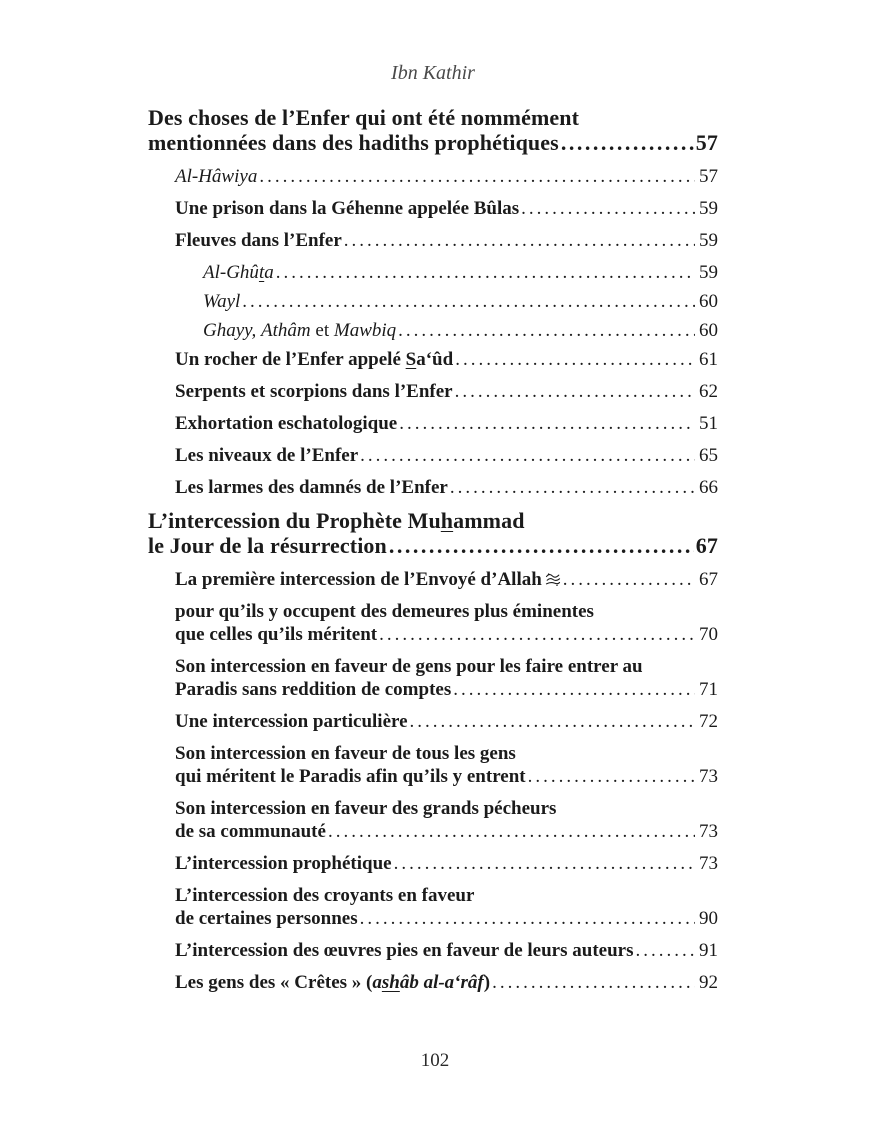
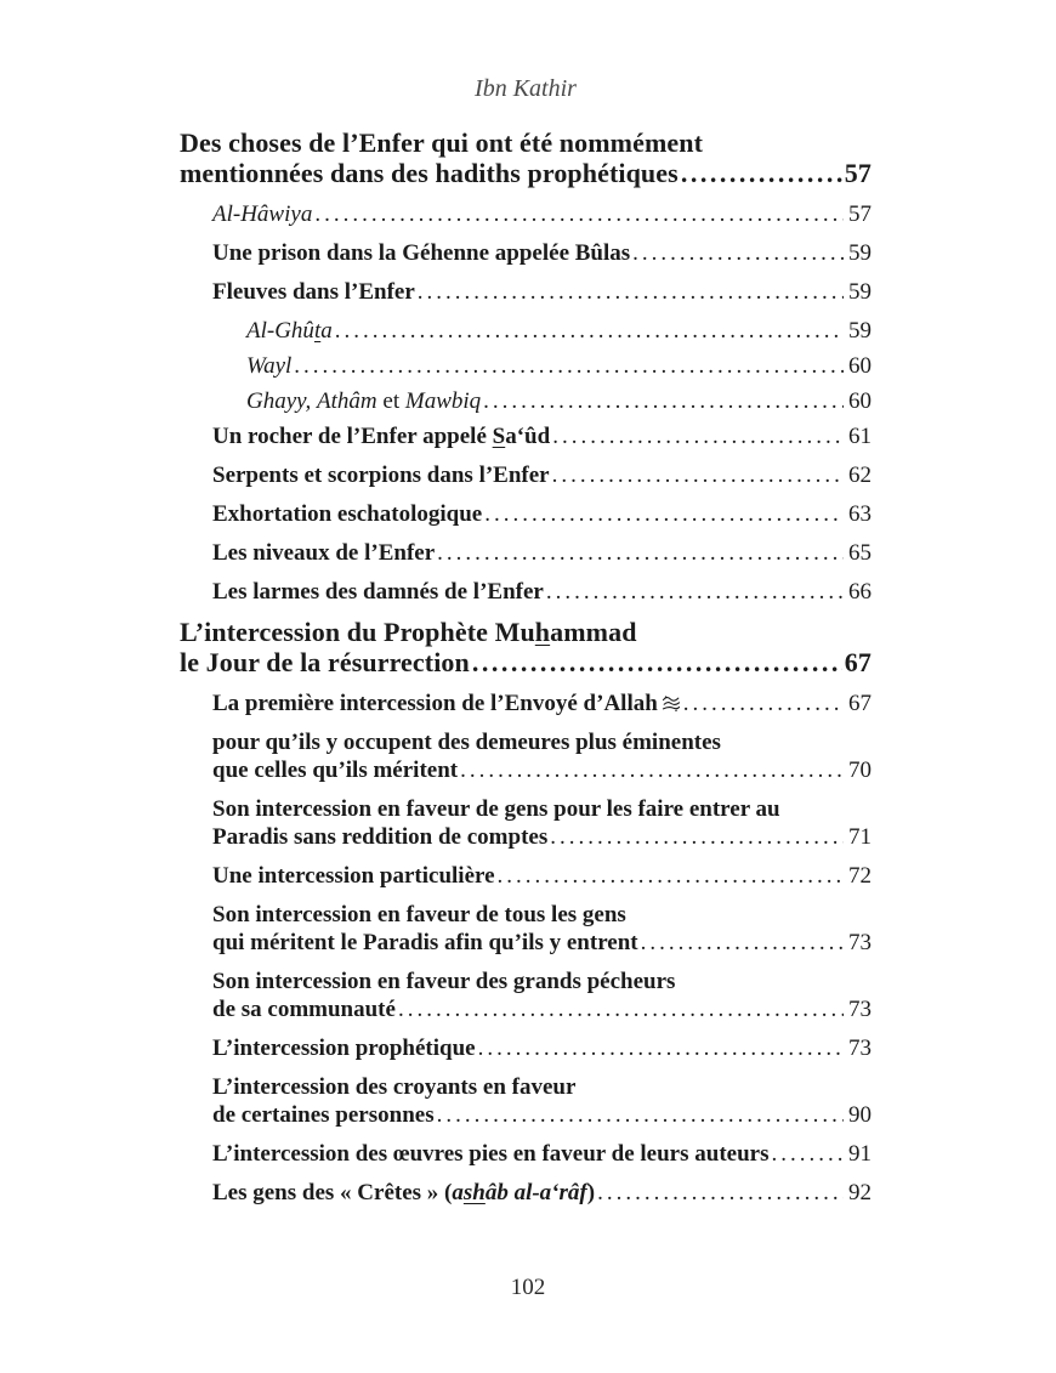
  Ibn Kathir
  Des choses de l’Enfer qui ont été nommément
  mentionnées dans des hadiths prophétiques
  57
  Al-Hâwiya
  57
  Une prison dans la Géhenne appelée Bûlas
  59
  Fleuves dans l’Enfer
  59
  Al-Ghûta
  59
  Wayl
  60
  Ghayy, Athâm et Mawbiq
  60
  Un rocher de l’Enfer appelé Sa‘ûd
  61
  Serpents et scorpions dans l’Enfer
  62
  Exhortation eschatologique
- 51
+ 63
  Les niveaux de l’Enfer
  65
  Les larmes des damnés de l’Enfer
  66
  L’intercession du Prophète Muhammad
  le Jour de la résurrection
  67
  La première intercession de l’Envoyé d’Allah
  67
  pour qu’ils y occupent des demeures plus éminentes
  que celles qu’ils méritent
  70
  Son intercession en faveur de gens pour les faire entrer au
  Paradis sans reddition de comptes
  71
  Une intercession particulière
  72
  Son intercession en faveur de tous les gens
  qui méritent le Paradis afin qu’ils y entrent
  73
  Son intercession en faveur des grands pécheurs
  de sa communauté
  73
  L’intercession prophétique
  73
  L’intercession des croyants en faveur
  de certaines personnes
  90
  L’intercession des œuvres pies en faveur de leurs auteurs
  91
  Les gens des « Crêtes » (ashâb al-a‘râf)
  92
  102
